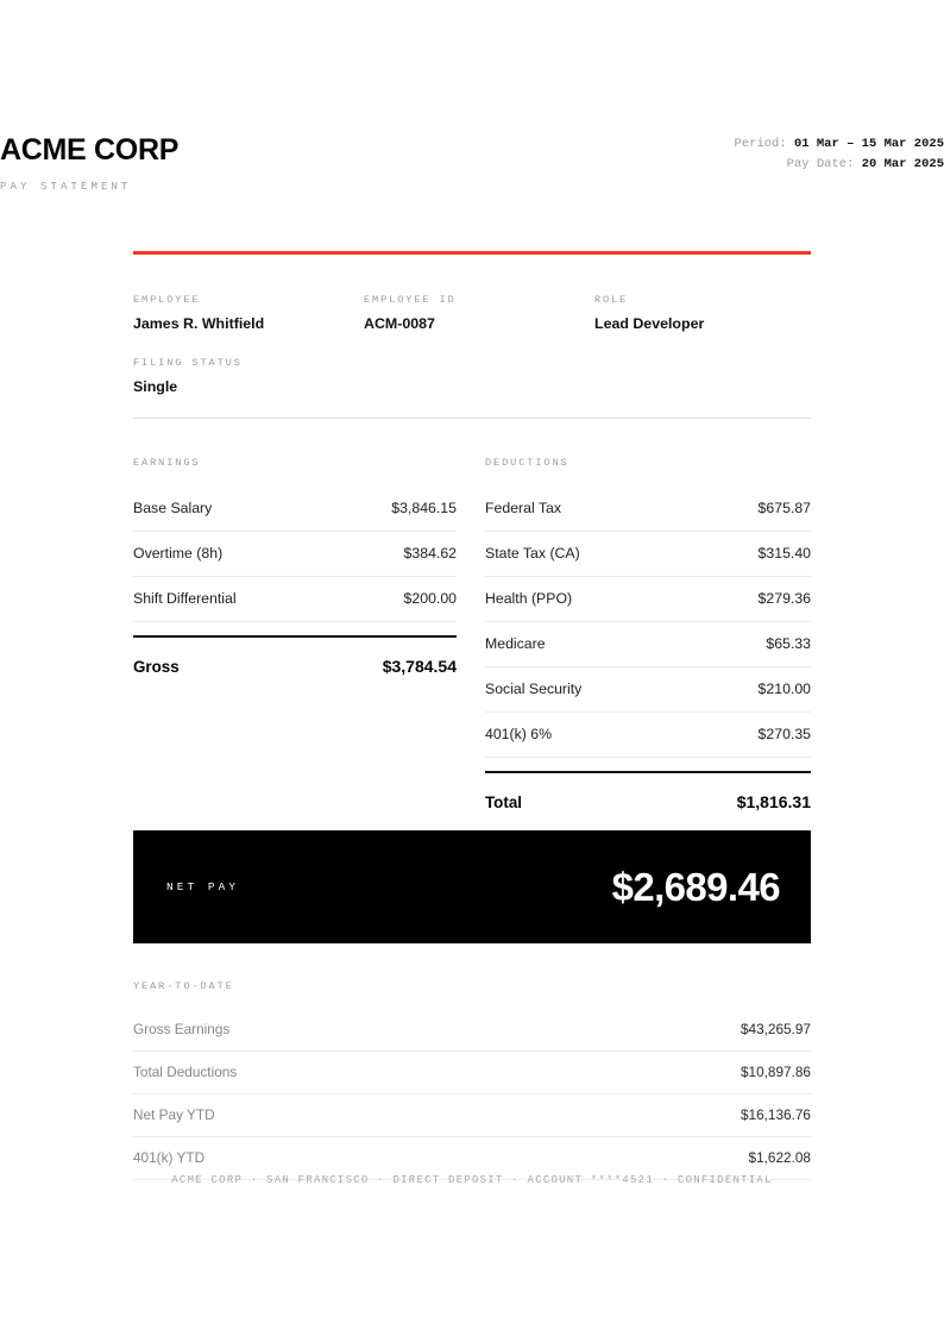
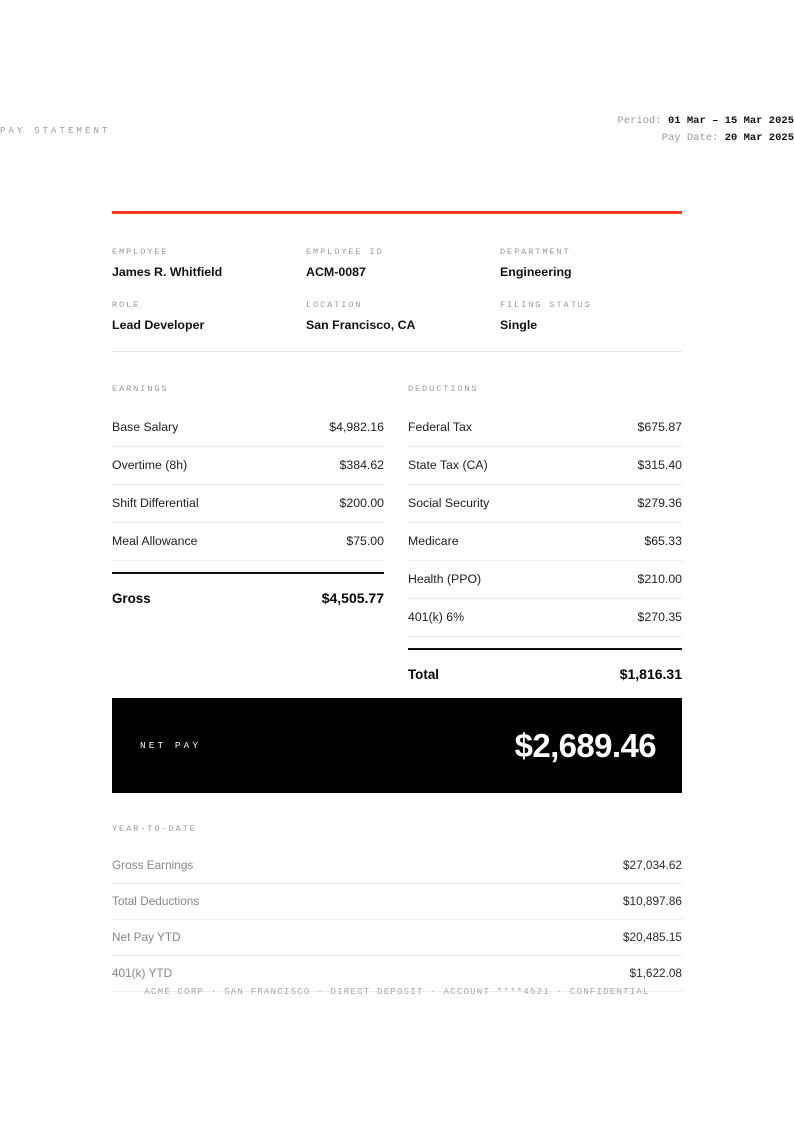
- ACME CORP
  PAY STATEMENT
  Period: 01 Mar – 15 Mar 2025
  Pay Date: 20 Mar 2025
  EMPLOYEE
  James R. Whitfield
  EMPLOYEE ID
  ACM-0087
+ DEPARTMENT
+ Engineering
  ROLE
  Lead Developer
+ LOCATION
+ San Francisco, CA
  FILING STATUS
  Single
  EARNINGS
  Base Salary
- $3,846.15
+ $4,982.16
  Overtime (8h)
  $384.62
  Shift Differential
  $200.00
+ Meal Allowance
+ $75.00
  Gross
- $3,784.54
+ $4,505.77
  DEDUCTIONS
  Federal Tax
  $675.87
  State Tax (CA)
  $315.40
- Health (PPO)
+ Social Security
  $279.36
  Medicare
  $65.33
- Social Security
+ Health (PPO)
  $210.00
  401(k) 6%
  $270.35
  Total
  $1,816.31
  NET PAY
  $2,689.46
  YEAR-TO-DATE
  Gross Earnings
- $43,265.97
+ $27,034.62
  Total Deductions
  $10,897.86
  Net Pay YTD
- $16,136.76
+ $20,485.15
  401(k) YTD
  $1,622.08
  ACME CORP · SAN FRANCISCO · DIRECT DEPOSIT · ACCOUNT ****4521 · CONFIDENTIAL
